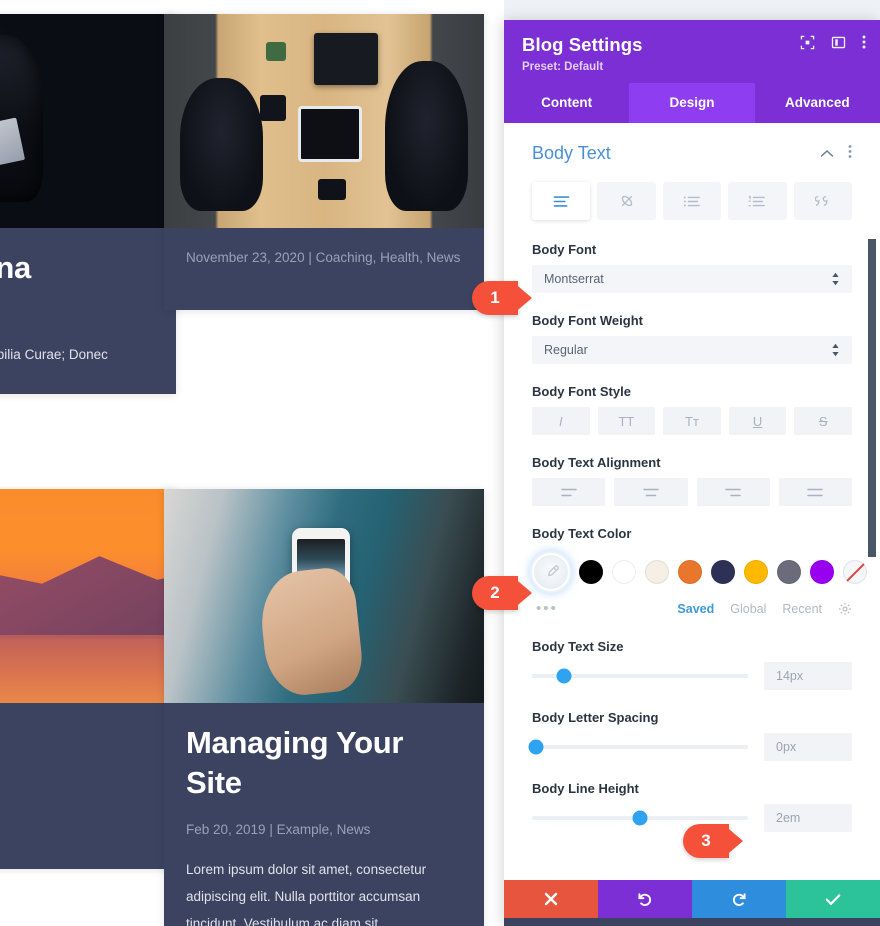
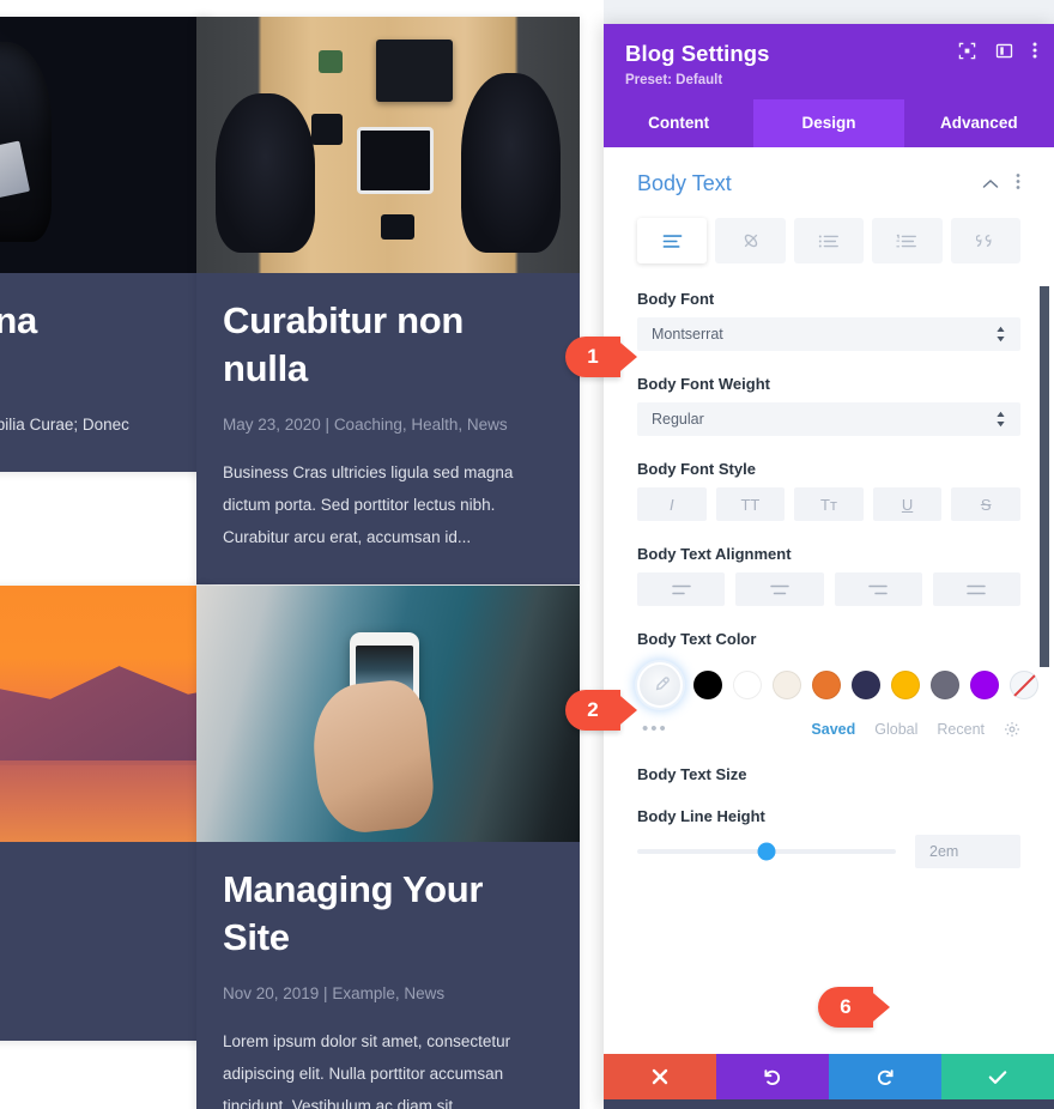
+ Curabitur non nulla
- November 23, 2020 | Coaching, Health, News
+ May 23, 2020 | Coaching, Health, News
+ Business Cras ultricies ligula sed magna dictum porta. Sed porttitor lectus nibh. Curabitur arcu erat, accumsan id...
  Managing Your Site
- Feb 20, 2019 | Example, News
+ Nov 20, 2019 | Example, News
  Lorem ipsum dolor sit amet, consectetur adipiscing elit. Nulla porttitor accumsan tincidunt. Vestibulum ac diam sit...
  Blog Settings
  Preset: Default
  Content
  Design
  Advanced
  Body Text
  Body Font
  Montserrat
  Body Font Weight
  Regular
  Body Font Style
  I
  TT
  Tт
  U
  S
  Body Text Alignment
  Body Text Color
  •••
  Saved
  Global
  Recent
  Body Text Size
- 14px
- Body Letter Spacing
- 0px
  Body Line Height
  2em
  1
  2
- 3
+ 6
